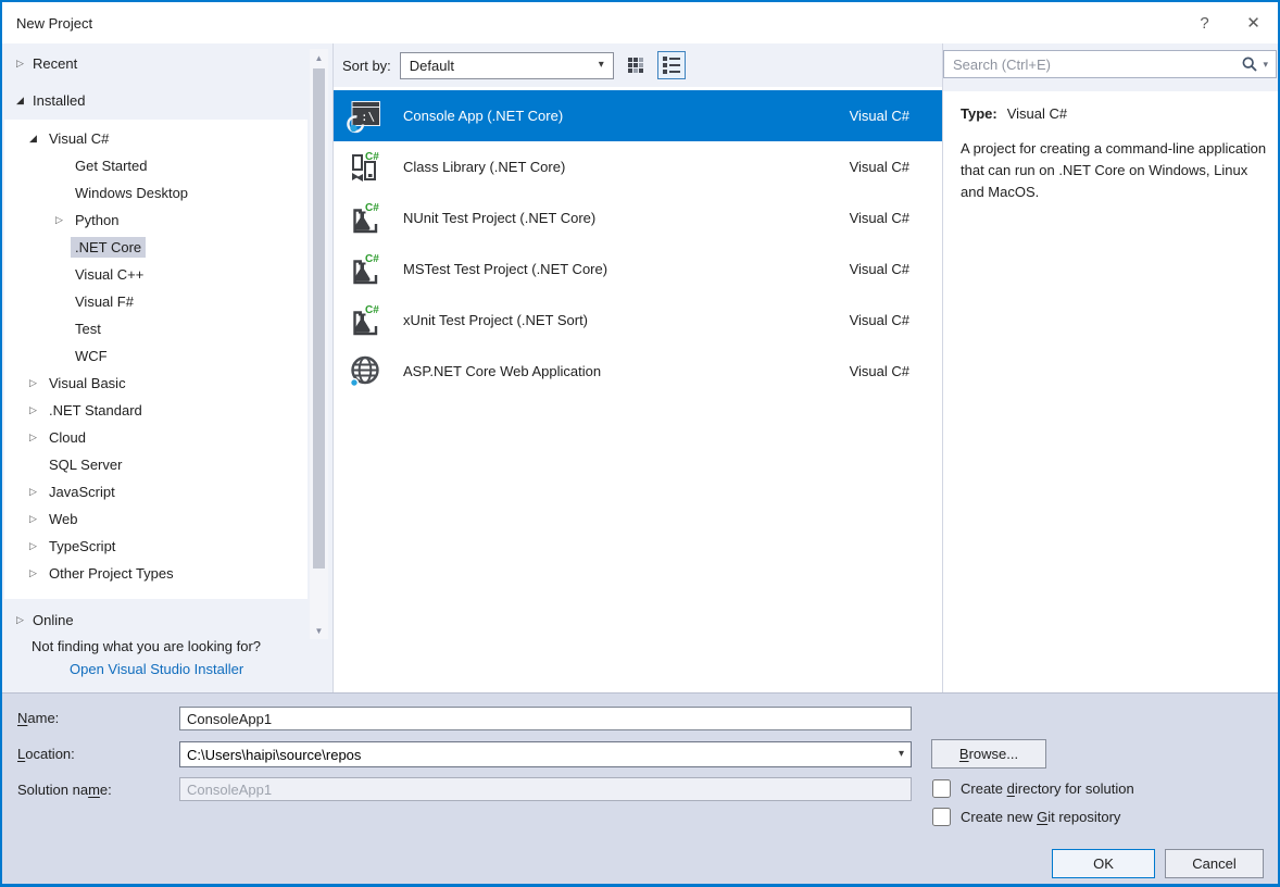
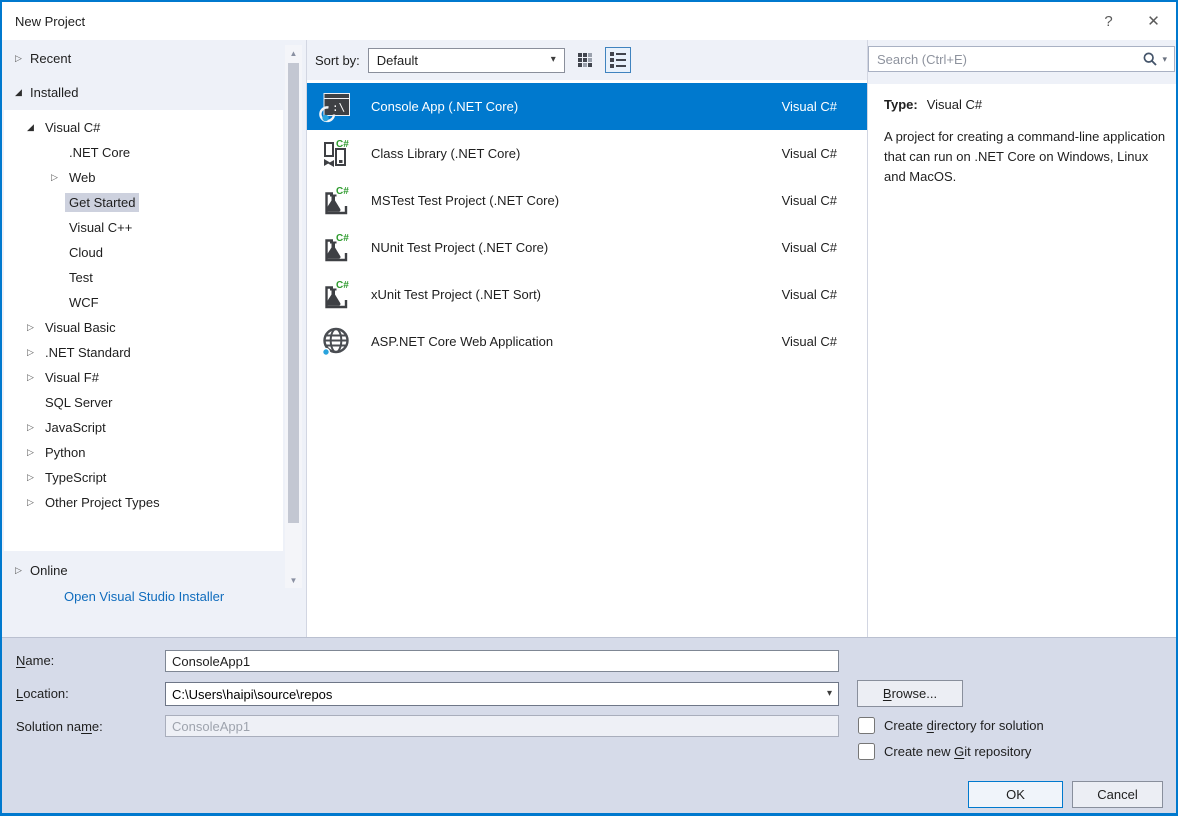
  New Project
  ?
  ✕
  ▷
  Recent
  ◢
  Installed
  ◢
  Visual C#
- Get Started
+ .NET Core
- Windows Desktop
  ▷
- Python
+ Web
- .NET Core
+ Get Started
  Visual C++
- Visual F#
+ Cloud
  Test
  WCF
  ▷
  Visual Basic
  ▷
  .NET Standard
  ▷
- Cloud
+ Visual F#
  SQL Server
  ▷
  JavaScript
  ▷
- Web
+ Python
  ▷
  TypeScript
  ▷
  Other Project Types
  ▷
  Online
- Not finding what you are looking for?
  Open Visual Studio Installer
  ▲
  ▼
  Sort by:
  Default
  ▾
  :\
  Console App (.NET Core)
  Visual C#
  C#
  Class Library (.NET Core)
  Visual C#
  C#
- NUnit Test Project (.NET Core)
+ MSTest Test Project (.NET Core)
  Visual C#
  C#
- MSTest Test Project (.NET Core)
+ NUnit Test Project (.NET Core)
  Visual C#
  C#
  xUnit Test Project (.NET Sort)
  Visual C#
  ASP.NET Core Web Application
  Visual C#
  Search (Ctrl+E)
  ▾
  Type:
  Visual C#
  A project for creating a command-line application that can run on .NET Core on Windows, Linux and MacOS.
  Name:
  ConsoleApp1
  Location:
  C:\Users\haipi\source\repos
  ▾
  Browse...
  Solution name:
  ConsoleApp1
  Create directory for solution
  Create new Git repository
  OK
  Cancel
